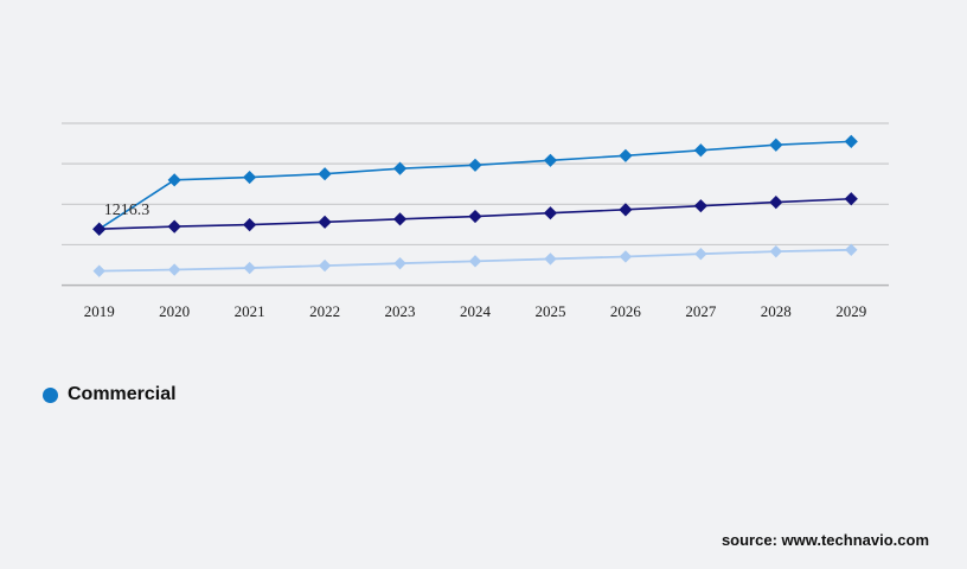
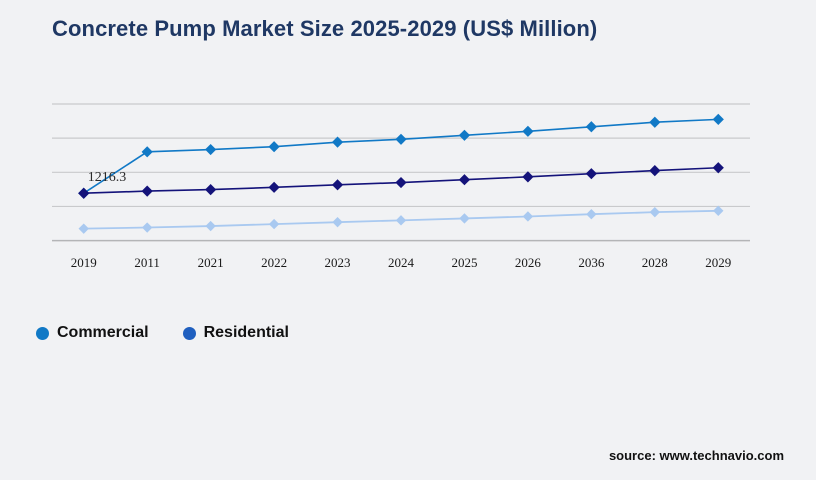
+ Concrete Pump Market Size 2025-2029 (US$ Million)
  1216.3
  2019
- 2020
+ 2011
  2021
  2022
  2023
  2024
  2025
  2026
- 2027
+ 2036
  2028
  2029
  Commercial
+ Residential
  source: www.technavio.com
